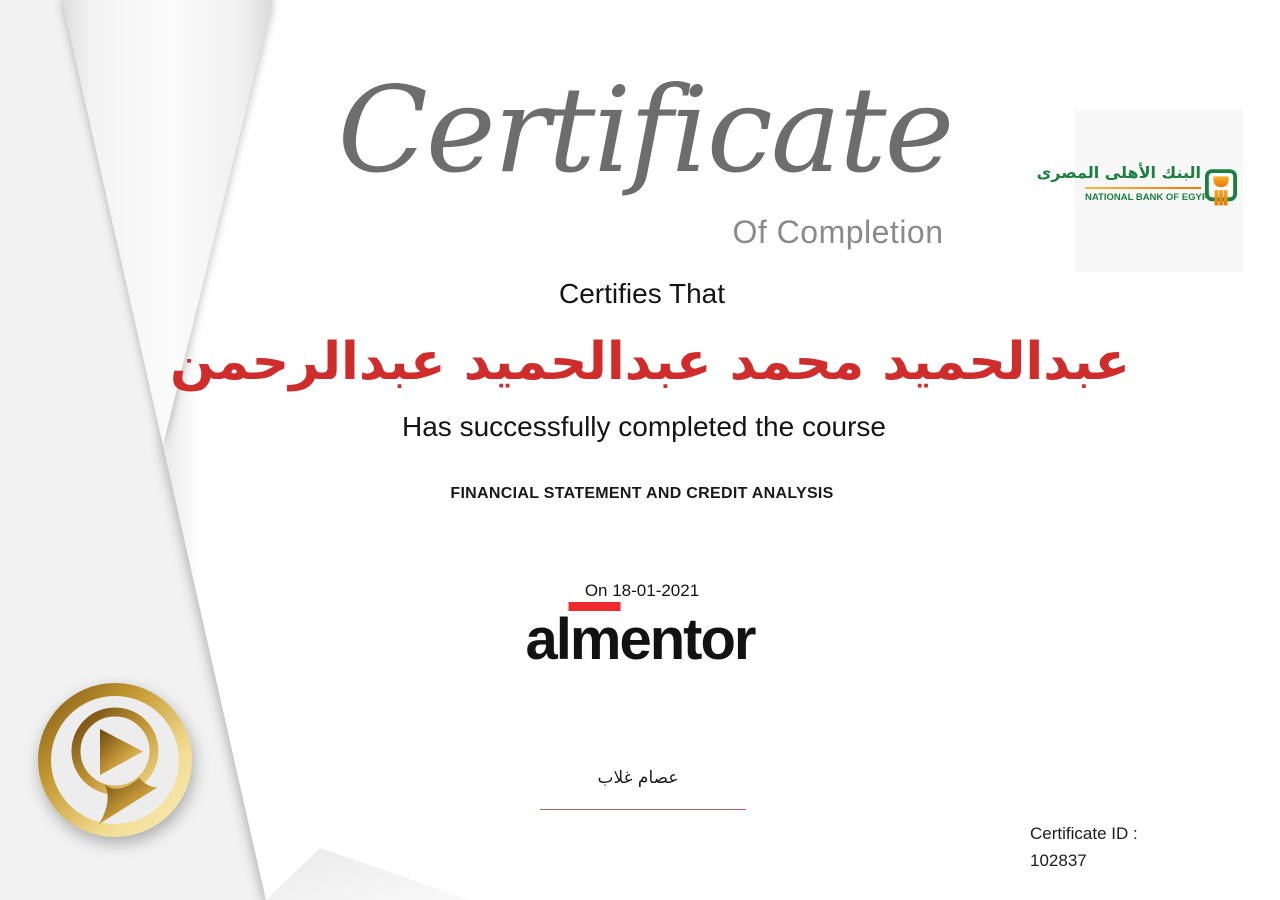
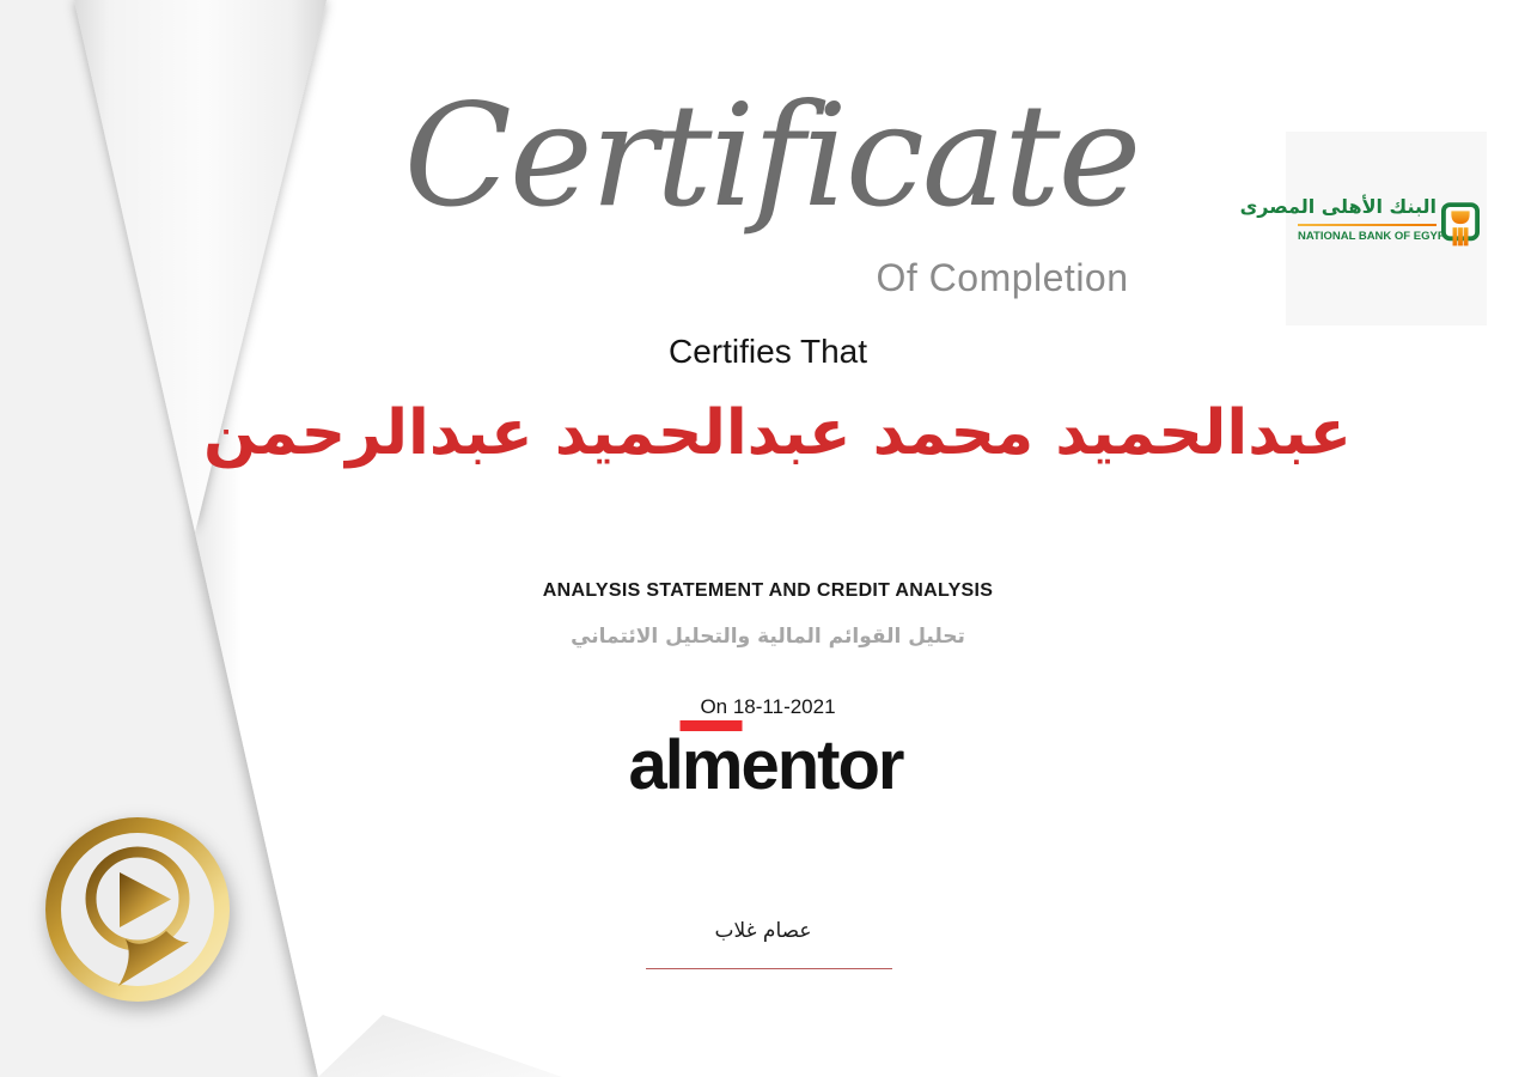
  Certificate
  Of Completion
  البنك الأهلى المصرى
  NATIONAL BANK OF EGY
  Certifies That
  عبدالحميد محمد عبدالحميد عبدالرحمن
- Has successfully completed the course
- FINANCIAL STATEMENT AND CREDIT ANALYSIS
+ ANALYSIS STATEMENT AND CREDIT ANALYSIS
+ تحليل القوائم المالية والتحليل الائتماني
- On 18-01-2021
+ On 18-11-2021
  almentor
  عصام غلاب
- Certificate ID :
- 102837
